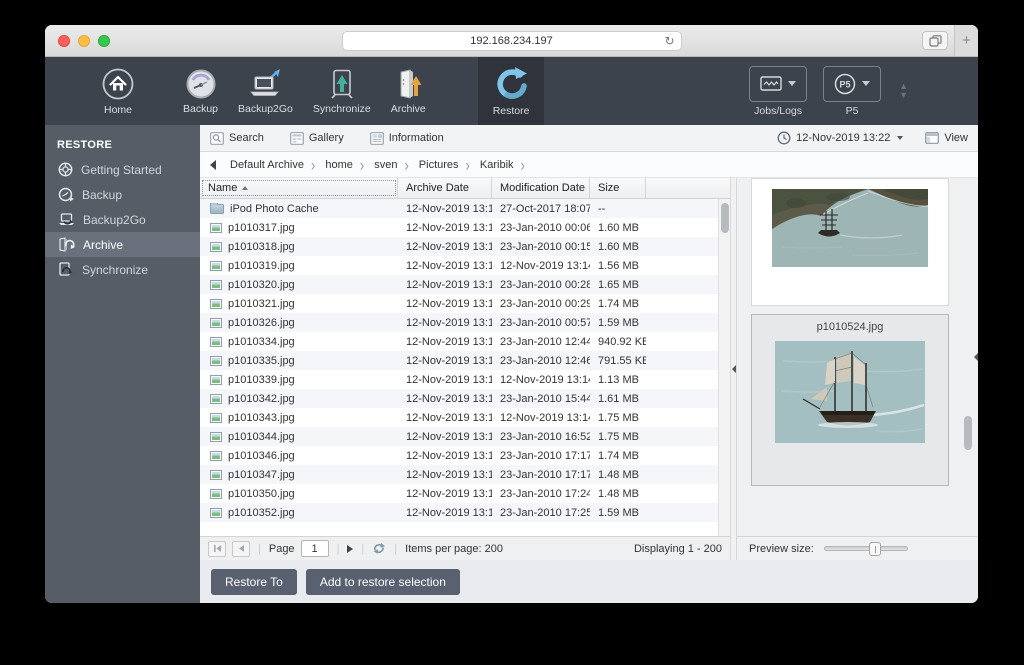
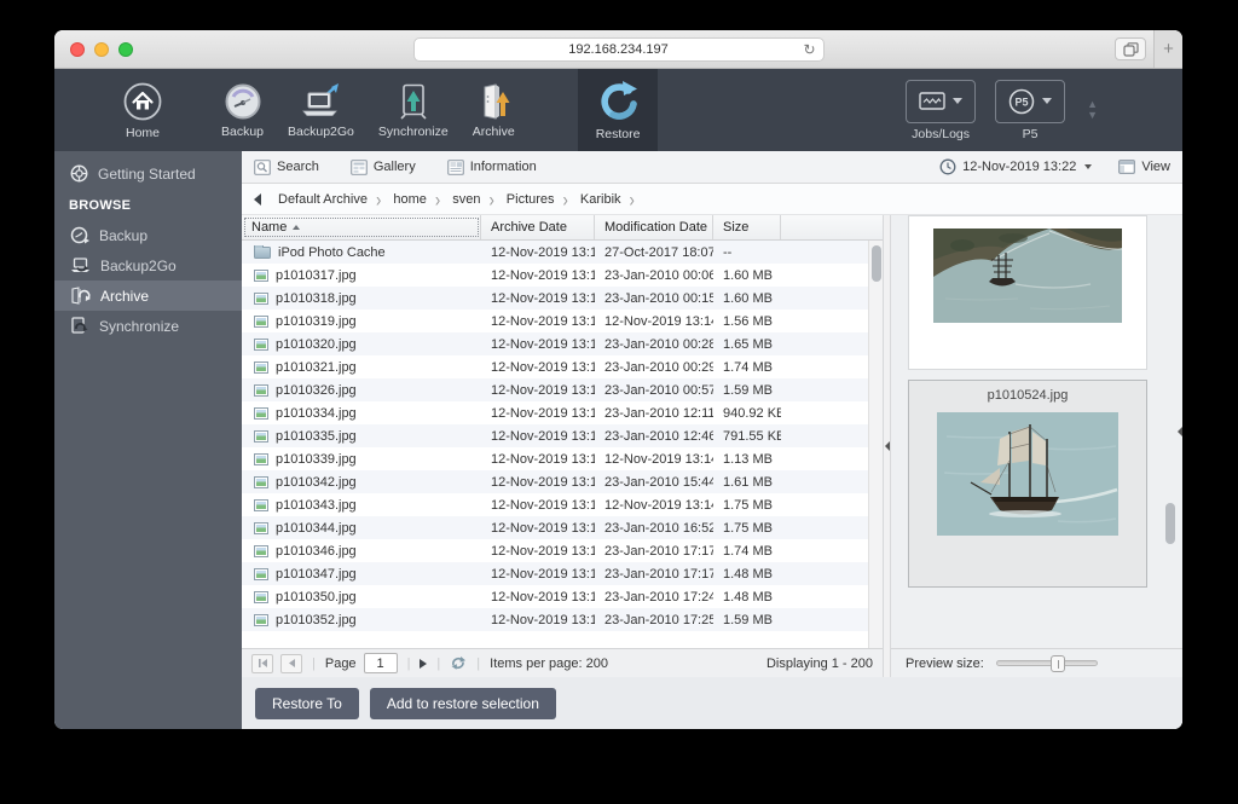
  192.168.234.197
  ↻
  +
  Home
  Backup
  Backup2Go
  Synchronize
  Archive
  Restore
  Jobs/Logs
  P5
  P5
  ▲
  ▼
- RESTORE
  Getting Started
+ BROWSE
  Backup
  Backup2Go
  Archive
  Synchronize
  Search
  Gallery
  Information
  12-Nov-2019 13:22
  View
  Default Archive
  ›
  home
  ›
  sven
  ›
  Pictures
  ›
  Karibik
  ›
  Name
  Archive Date
  Modification Date
  Size
  iPod Photo Cache
  12-Nov-2019 13:1
  27-Oct-2017 18:07
  --
  p1010317.jpg
  12-Nov-2019 13:1
  23-Jan-2010 00:06
  1.60 MB
  p1010318.jpg
  12-Nov-2019 13:1
  23-Jan-2010 00:15
  1.60 MB
  p1010319.jpg
  12-Nov-2019 13:1
  12-Nov-2019 13:1
  1.56 MB
  p1010320.jpg
  12-Nov-2019 13:1
  23-Jan-2010 00:28
  1.65 MB
  p1010321.jpg
  12-Nov-2019 13:1
  23-Jan-2010 00:29
  1.74 MB
  p1010326.jpg
  12-Nov-2019 13:1
  23-Jan-2010 00:57
  1.59 MB
  p1010334.jpg
  12-Nov-2019 13:1
- 23-Jan-2010 12:44
+ 23-Jan-2010 12:11
  940.92 KB
  p1010335.jpg
  12-Nov-2019 13:1
  23-Jan-2010 12:46
  791.55 KB
  p1010339.jpg
  12-Nov-2019 13:1
  12-Nov-2019 13:1
  1.13 MB
  p1010342.jpg
  12-Nov-2019 13:1
  23-Jan-2010 15:44
  1.61 MB
  p1010343.jpg
  12-Nov-2019 13:1
  12-Nov-2019 13:1
  1.75 MB
  p1010344.jpg
  12-Nov-2019 13:1
  23-Jan-2010 16:52
  1.75 MB
  p1010346.jpg
  12-Nov-2019 13:1
  23-Jan-2010 17:17
  1.74 MB
  p1010347.jpg
  12-Nov-2019 13:1
  23-Jan-2010 17:17
  1.48 MB
  p1010350.jpg
  12-Nov-2019 13:1
  23-Jan-2010 17:24
  1.48 MB
  p1010352.jpg
  12-Nov-2019 13:1
  23-Jan-2010 17:25
  1.59 MB
  |
  Page
  1
  |
  |
  Items per page: 200
  Displaying 1 - 200
  p1010524.jpg
  Preview size:
  Restore To
  Add to restore selection
